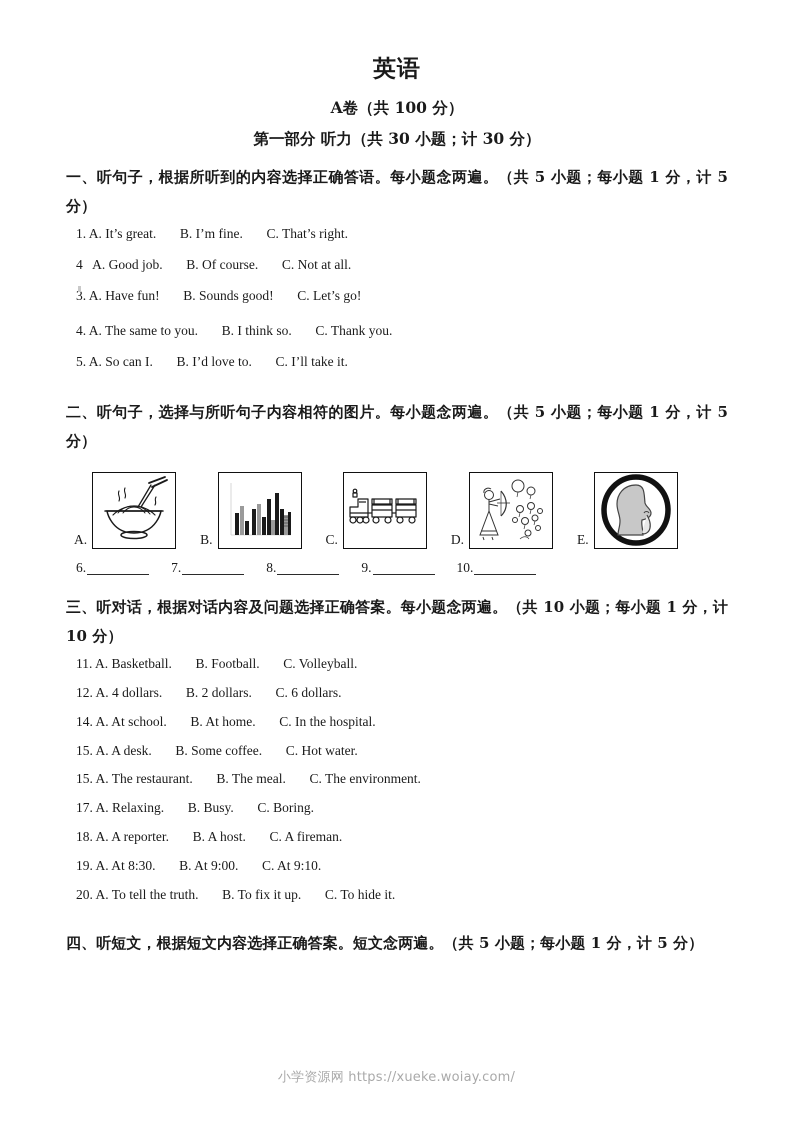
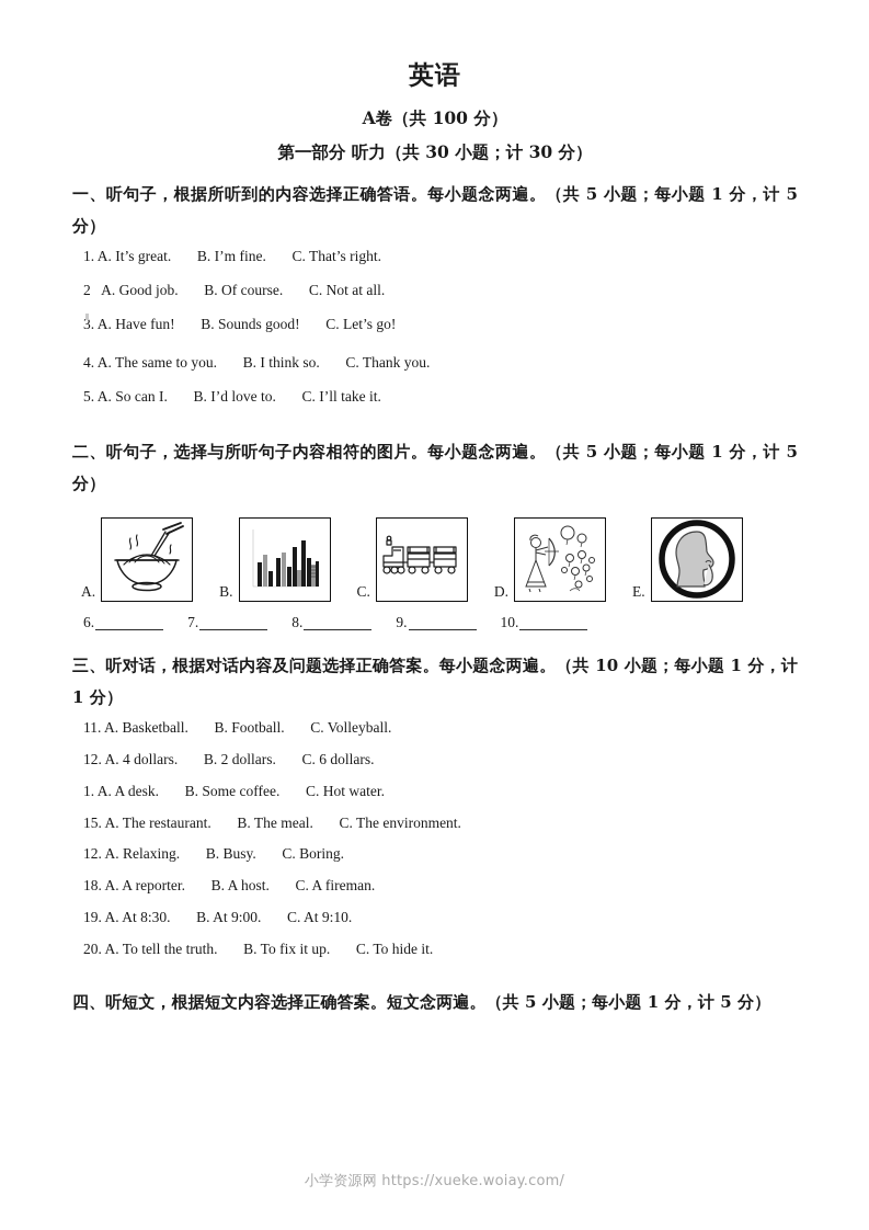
  英语
  A卷（共 100 分）
  第一部分 听力（共 30 小题；计 30 分）
  一、听句子，根据所听到的内容选择正确答语。每小题念两遍。（共 5 小题；每小题 1 分，计 5 分）
  1. A. It’s great. B. I’m fine. C. That’s right.
- 4 A. Good job. B. Of course. C. Not at all.
+ 2 A. Good job. B. Of course. C. Not at all.
  3. A. Have fun! B. Sounds good! C. Let’s go!
  4. A. The same to you. B. I think so. C. Thank you.
  5. A. So can I. B. I’d love to. C. I’ll take it.
  二、听句子，选择与所听句子内容相符的图片。每小题念两遍。（共 5 小题；每小题 1 分，计 5 分）
  A.
  B.
  C.
  D.
  E.
  6.
  7.
  8.
  9.
  10.
- 三、听对话，根据对话内容及问题选择正确答案。每小题念两遍。（共 10 小题；每小题 1 分，计 10 分）
+ 三、听对话，根据对话内容及问题选择正确答案。每小题念两遍。（共 10 小题；每小题 1 分，计 1 分）
  11. A. Basketball. B. Football. C. Volleyball.
  12. A. 4 dollars. B. 2 dollars. C. 6 dollars.
- 14. A. At school. B. At home. C. In the hospital.
- 15. A. A desk. B. Some coffee. C. Hot water.
+ 1. A. A desk. B. Some coffee. C. Hot water.
  15. A. The restaurant. B. The meal. C. The environment.
- 17. A. Relaxing. B. Busy. C. Boring.
+ 12. A. Relaxing. B. Busy. C. Boring.
  18. A. A reporter. B. A host. C. A fireman.
  19. A. At 8:30. B. At 9:00. C. At 9:10.
  20. A. To tell the truth. B. To fix it up. C. To hide it.
  四、听短文，根据短文内容选择正确答案。短文念两遍。（共 5 小题；每小题 1 分，计 5 分）
  小学资源网 https://xueke.woiay.com/
